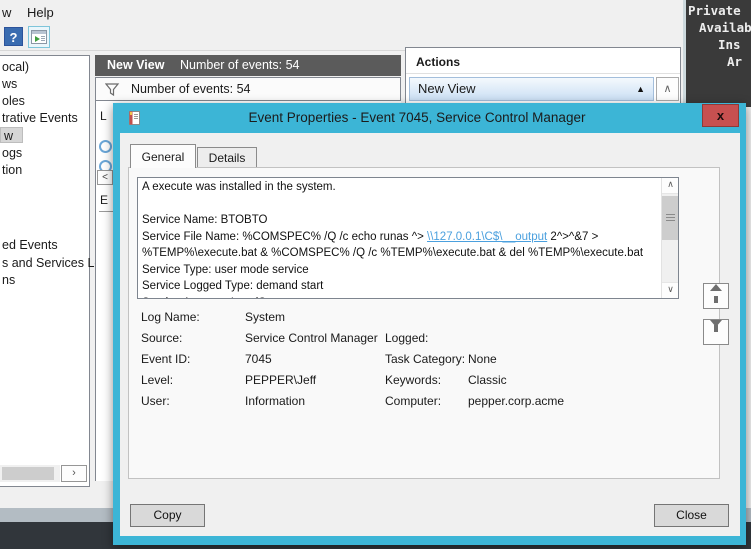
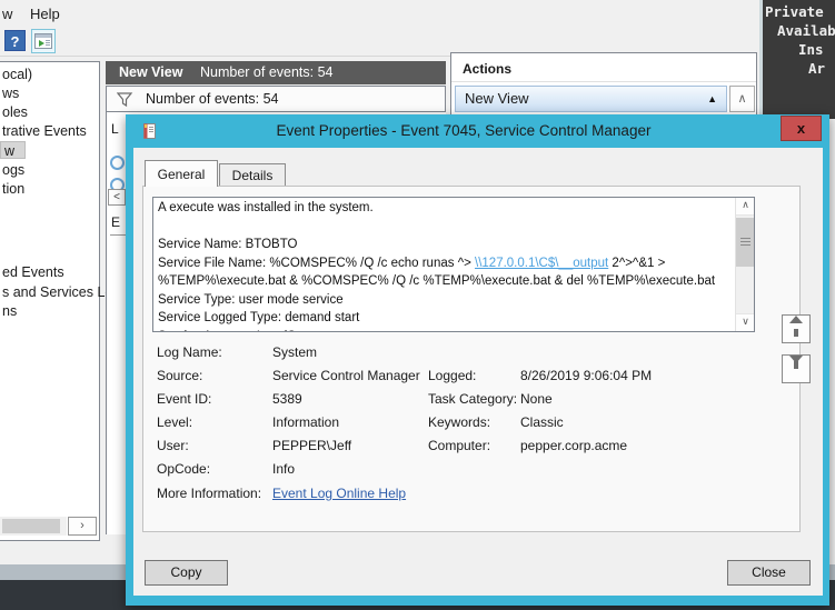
  w
  Help
  ?
  ocal)
  ws
  oles
  trative Events
  w
  ogs
  tion
  ed Events
  s and Services L
  ns
  ›
  New View
  Number of events: 54
  Number of events: 54
  L
  <
  E
  Actions
  New View
  ▲
  ∧
  Private
  Availab
  Ins
  Ar
  Event Properties - Event 7045, Service Control Manager
  x
  General
  Details
  A execute was installed in the system.
  Service Name: BTOBTO
- Service File Name: %COMSPEC% /Q /c echo runas ^> \\127.0.0.1\C$\__output 2^>^&7 > %TEMP%\execute.bat & %COMSPEC% /Q /c %TEMP%\execute.bat & del %TEMP%\execute.bat
+ Service File Name: %COMSPEC% /Q /c echo runas ^> \\127.0.0.1\C$\__output 2^>^&1 > %TEMP%\execute.bat & %COMSPEC% /Q /c %TEMP%\execute.bat & del %TEMP%\execute.bat
  Service Type: user mode service
  Service Logged Type: demand start
  ∧
  ∨
  Log Name:
  System
  Source:
  Service Control Manager
  Logged:
+ 8/26/2019 9:06:04 PM
  Event ID:
- 7045
+ 5389
  Task Category:
  None
  Level:
- PEPPER\Jeff
+ Information
  Keywords:
  Classic
  User:
- Information
+ PEPPER\Jeff
  Computer:
  pepper.corp.acme
+ OpCode:
+ Info
+ More Information:
+ Event Log Online Help
  Copy
  Close
